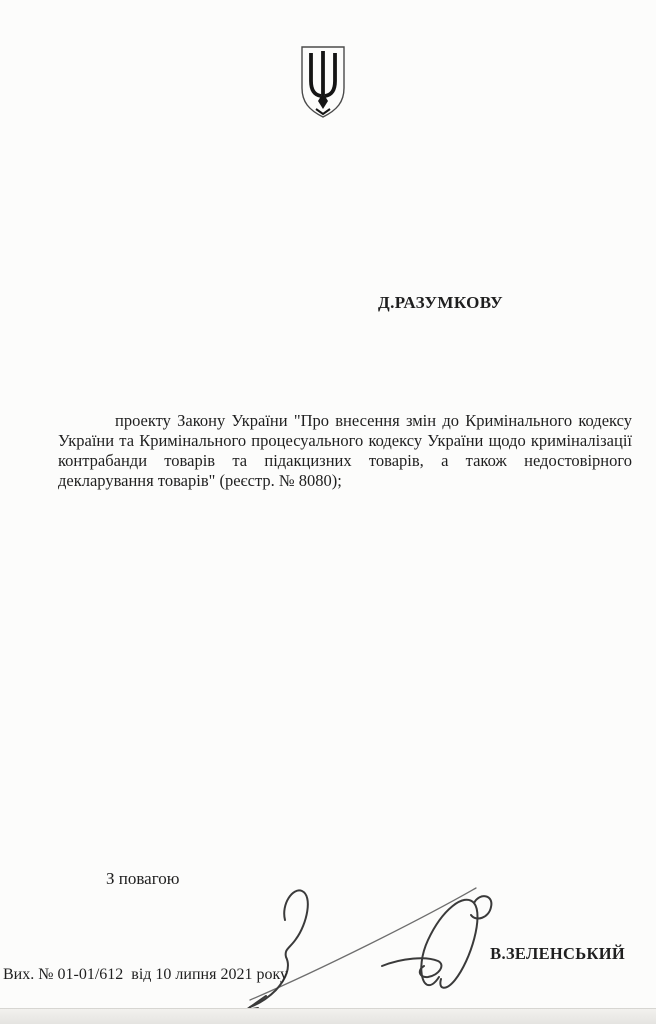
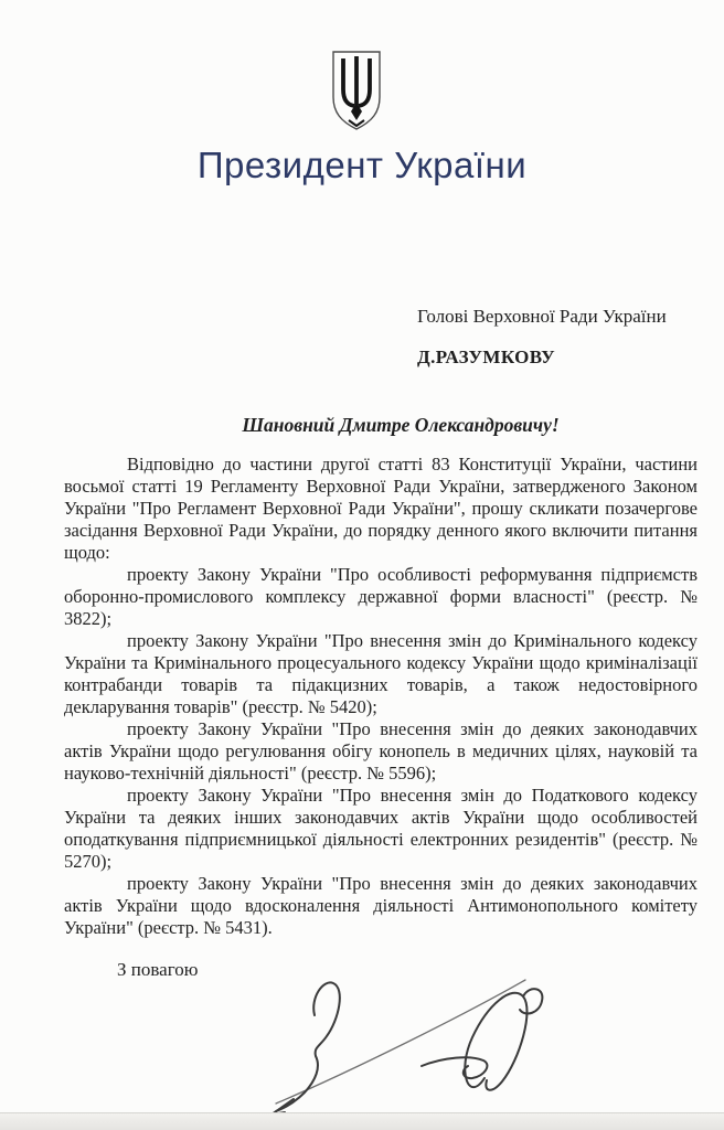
+ Президент України
+ Голові Верховної Ради України
  Д.РАЗУМКОВУ
+ Шановний Дмитре Олександровичу!
+ Відповідно до частини другої статті 83 Конституції України, частини восьмої статті 19 Регламенту Верховної Ради України, затвердженого Законом України "Про Регламент Верховної Ради України", прошу скликати позачергове засідання Верховної Ради України, до порядку денного якого включити питання щодо:
+ проекту Закону України "Про особливості реформування підприємств оборонно-промислового комплексу державної форми власності" (реєстр. № 3822);
- проекту Закону України "Про внесення змін до Кримінального кодексу України та Кримінального процесуального кодексу України щодо криміналізації контрабанди товарів та підакцизних товарів, а також недостовірного декларування товарів" (реєстр. № 8080);
+ проекту Закону України "Про внесення змін до Кримінального кодексу України та Кримінального процесуального кодексу України щодо криміналізації контрабанди товарів та підакцизних товарів, а також недостовірного декларування товарів" (реєстр. № 5420);
+ проекту Закону України "Про внесення змін до деяких законодавчих актів України щодо регулювання обігу конопель в медичних цілях, науковій та науково-технічній діяльності" (реєстр. № 5596);
+ проекту Закону України "Про внесення змін до Податкового кодексу України та деяких інших законодавчих актів України щодо особливостей оподаткування підприємницької діяльності електронних резидентів" (реєстр. № 5270);
+ проекту Закону України "Про внесення змін до деяких законодавчих актів України щодо вдосконалення діяльності Антимонопольного комітету України" (реєстр. № 5431).
  З повагою
- В.ЗЕЛЕНСЬКИЙ
- Вих. № 01-01/612 від 10 липня 2021 року
